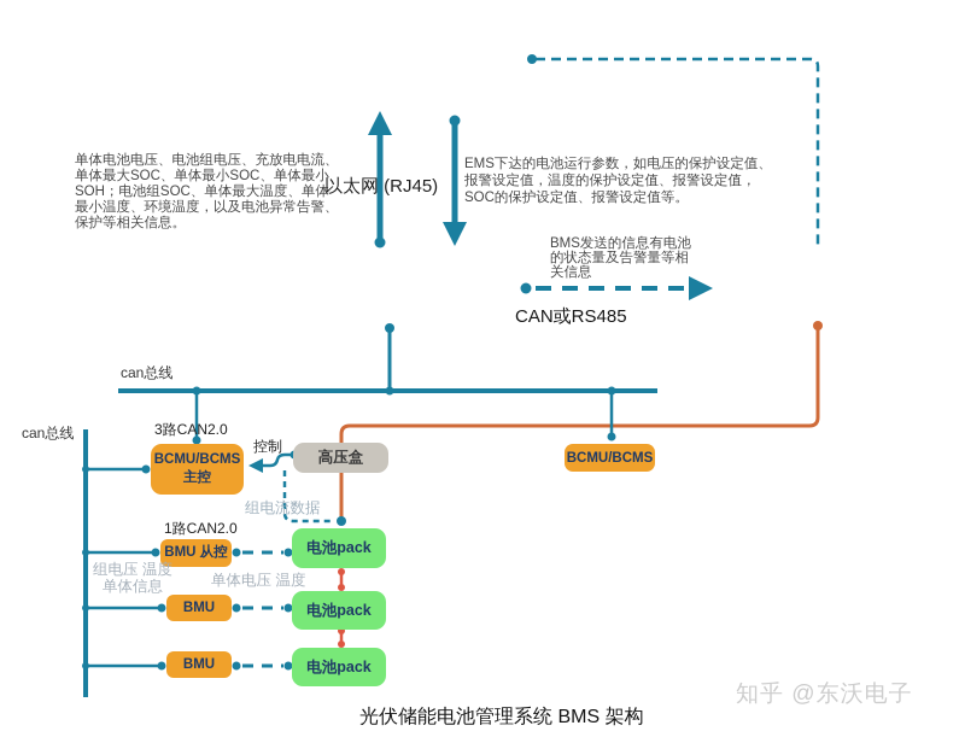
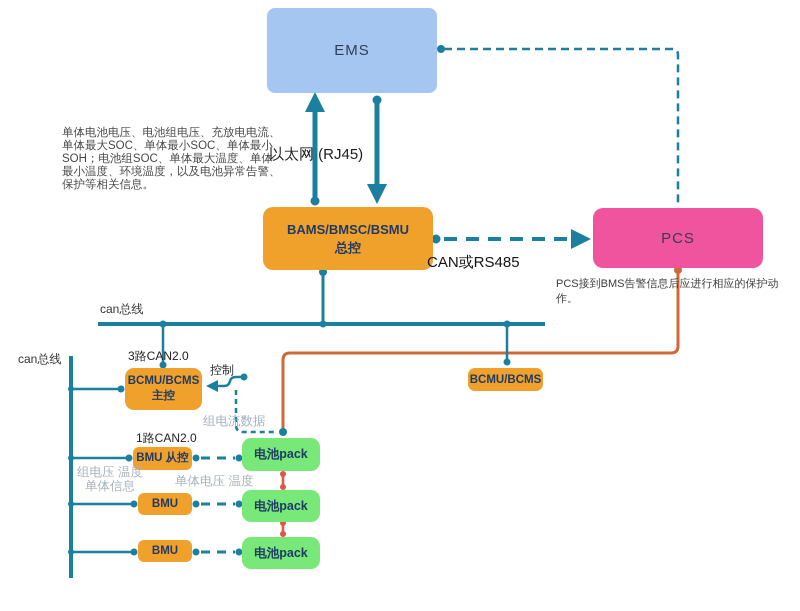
+ EMS
+ BAMS/BMSC/BSMU
+ 总控
+ PCS
  BCMU/BCMS
  主控
- 高压盒
  BCMU/BCMS
  BMU 从控
  BMU
  BMU
  电池pack
  电池pack
  电池pack
  单体电池电压、电池组电压、充放电电流、
  单体最大SOC、单体最小SOC、单体最小
  SOH；电池组SOC、单体最大温度、单体
  最小温度、环境温度，以及电池异常告警、
  保护等相关信息。
  以太网 (RJ45)
- EMS下达的电池运行参数，如电压的保护设定值、
- 报警设定值，温度的保护设定值、报警设定值，
- SOC的保护设定值、报警设定值等。
- BMS发送的信息有电池
- 的状态量及告警量等相
- 关信息
  CAN或RS485
+ PCS接到BMS告警信息后应进行相应的保护动作。
  can总线
  can总线
  3路CAN2.0
  1路CAN2.0
  控制
  组电流数据
  组电压 温度
  单体信息
  单体电压 温度
- 光伏储能电池管理系统 BMS 架构
- 知乎 @东沃电子
